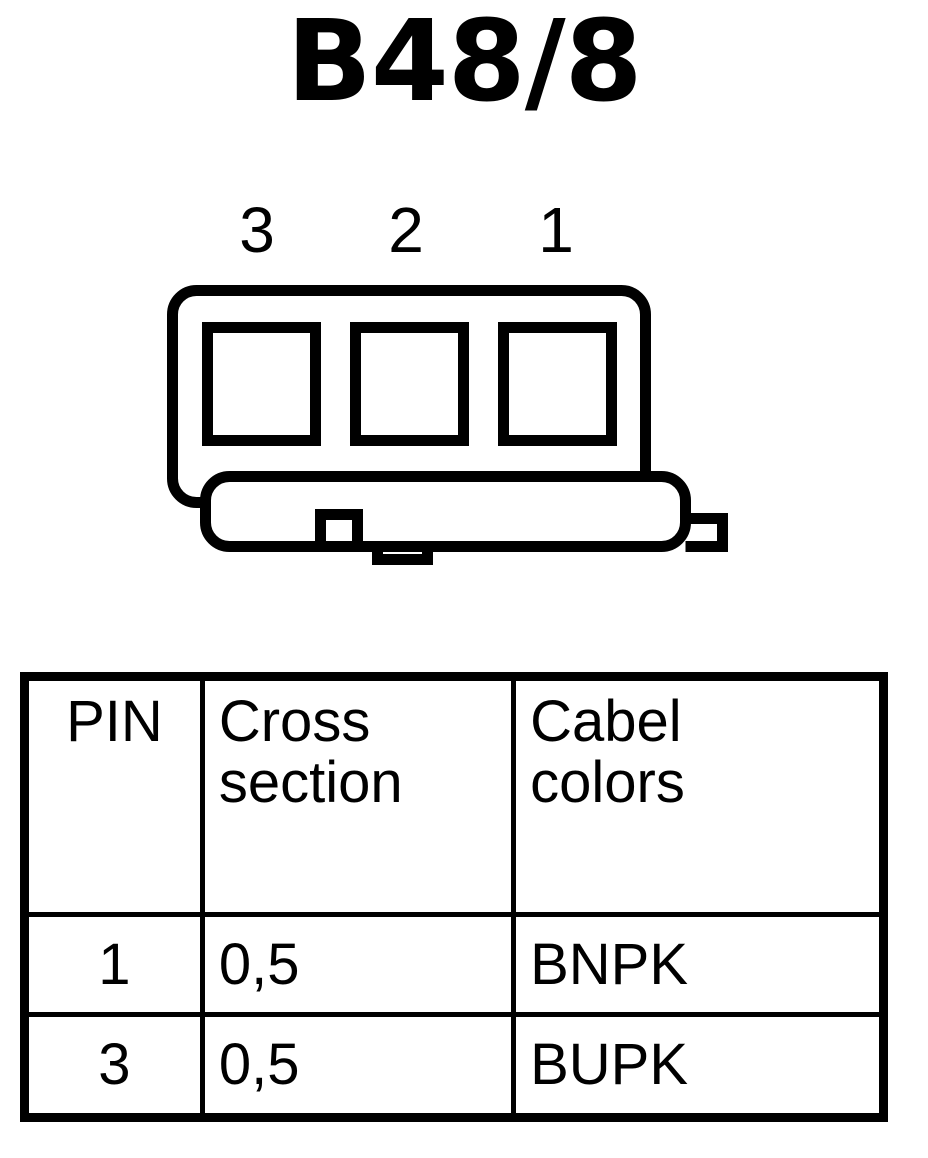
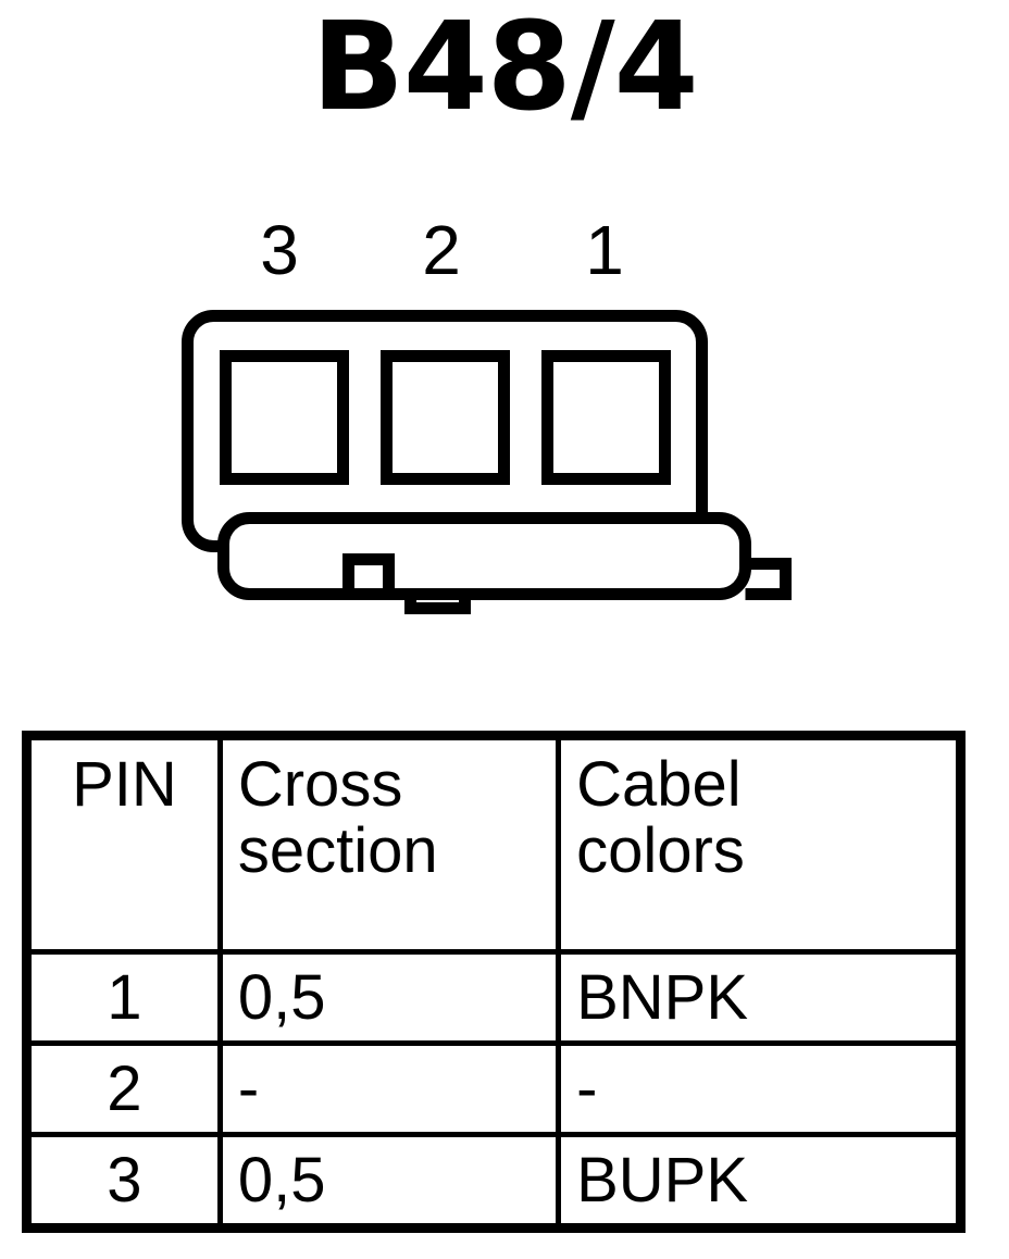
- B48/8
+ B48/4
  3
  2
  1
  PIN	Cross section	Cabel colors
  1	0,5	BNPK
+ 2	-	-
  3	0,5	BUPK
